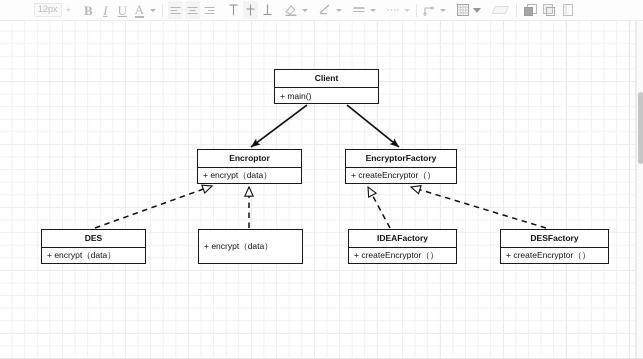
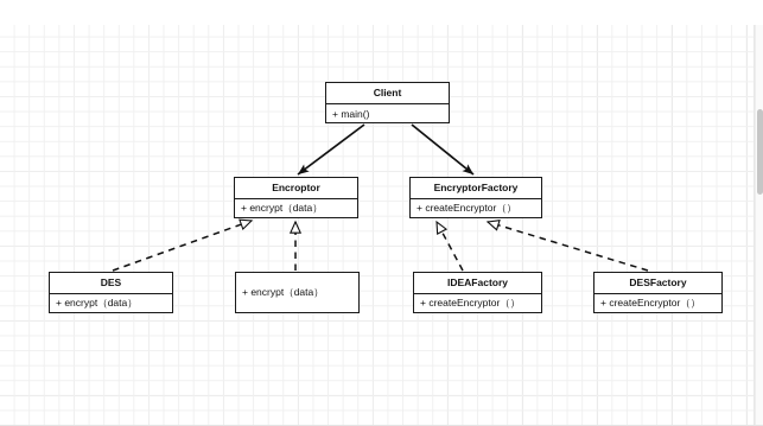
- 12px
- +
- B
- I
- U
- A
  Client
  + main()
  Encroptor
  + encrypt（data）
  EncryptorFactory
  + createEncryptor（）
  DES
  + encrypt（data）
  + encrypt（data）
  IDEAFactory
  + createEncryptor（）
  DESFactory
  + createEncryptor（）
